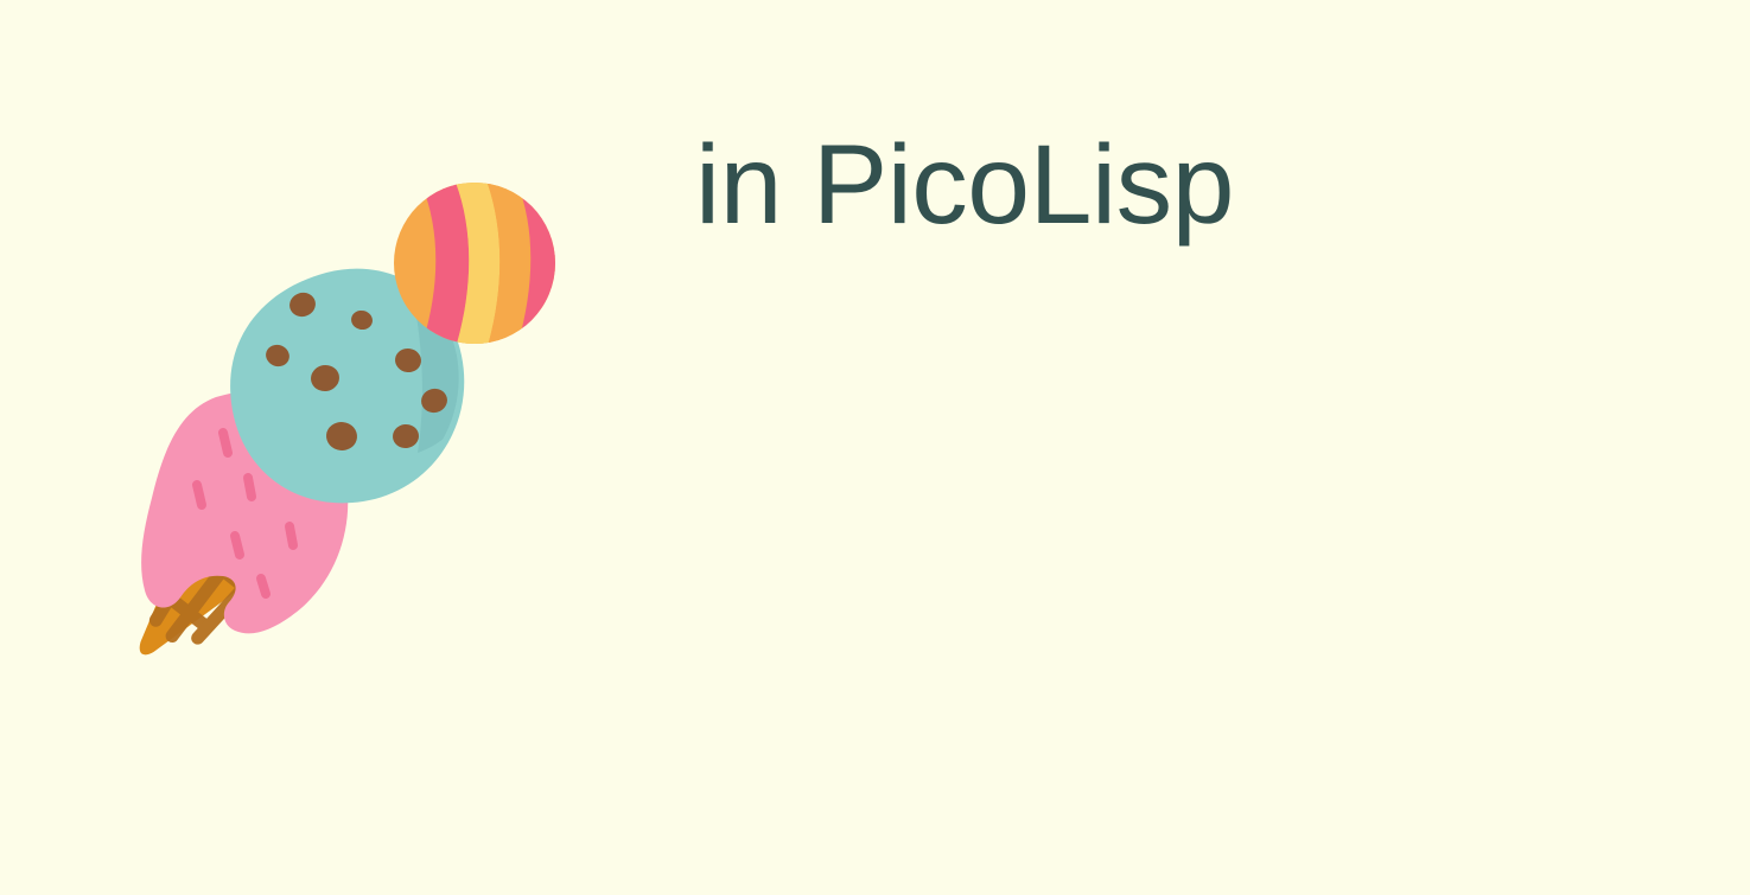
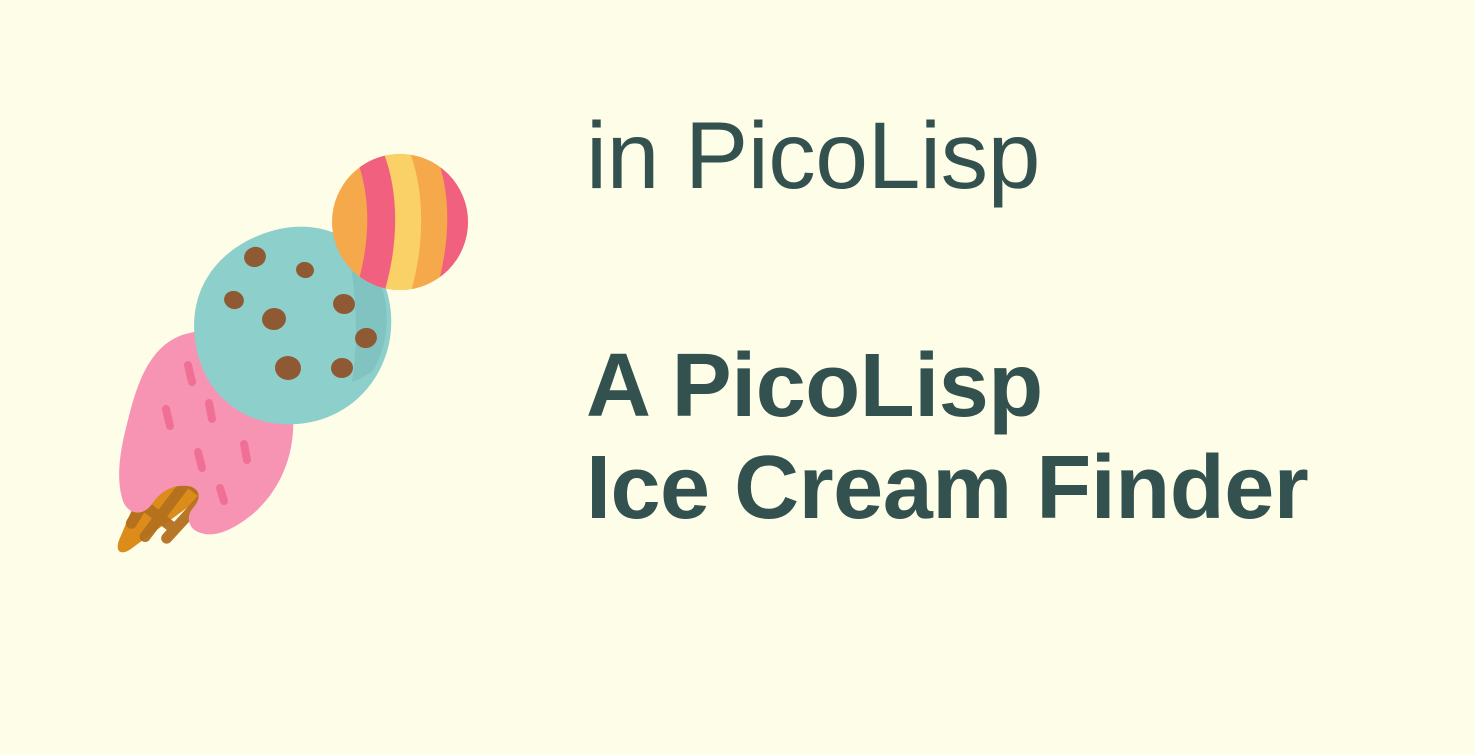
  in PicoLisp
+ A PicoLisp
+ Ice Cream Finder
